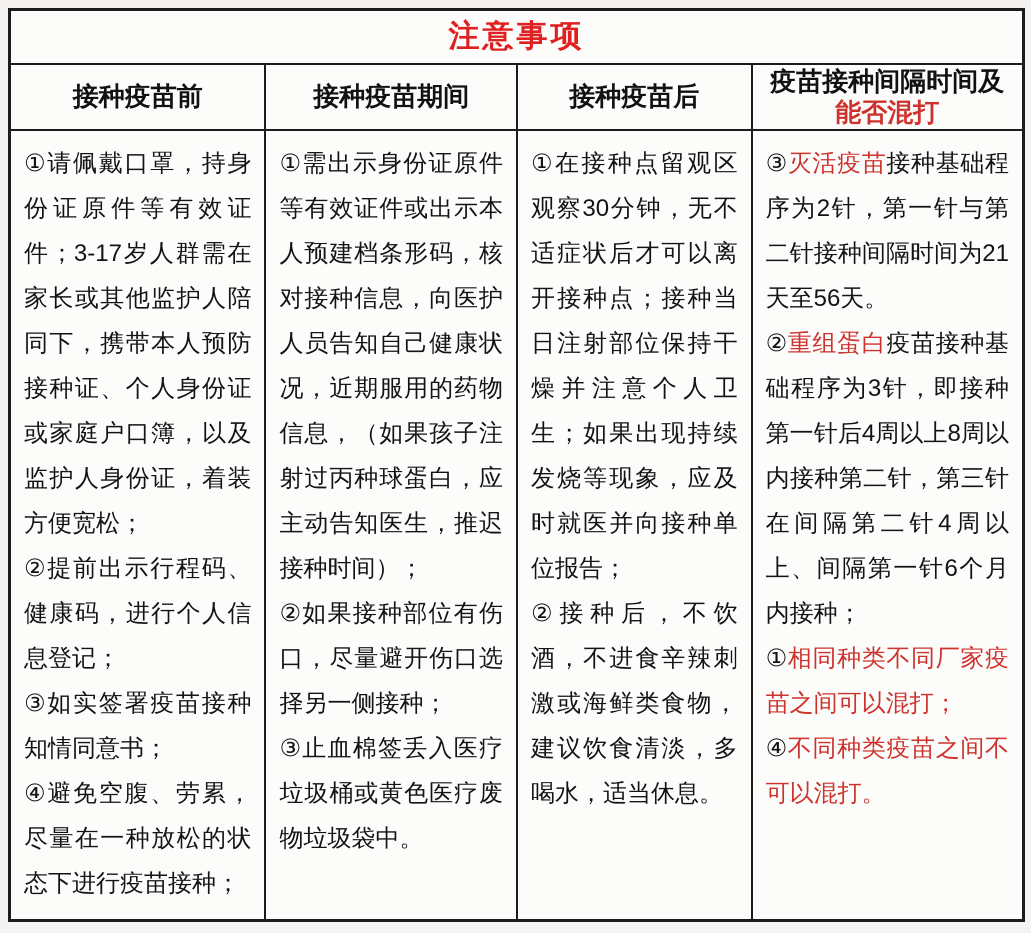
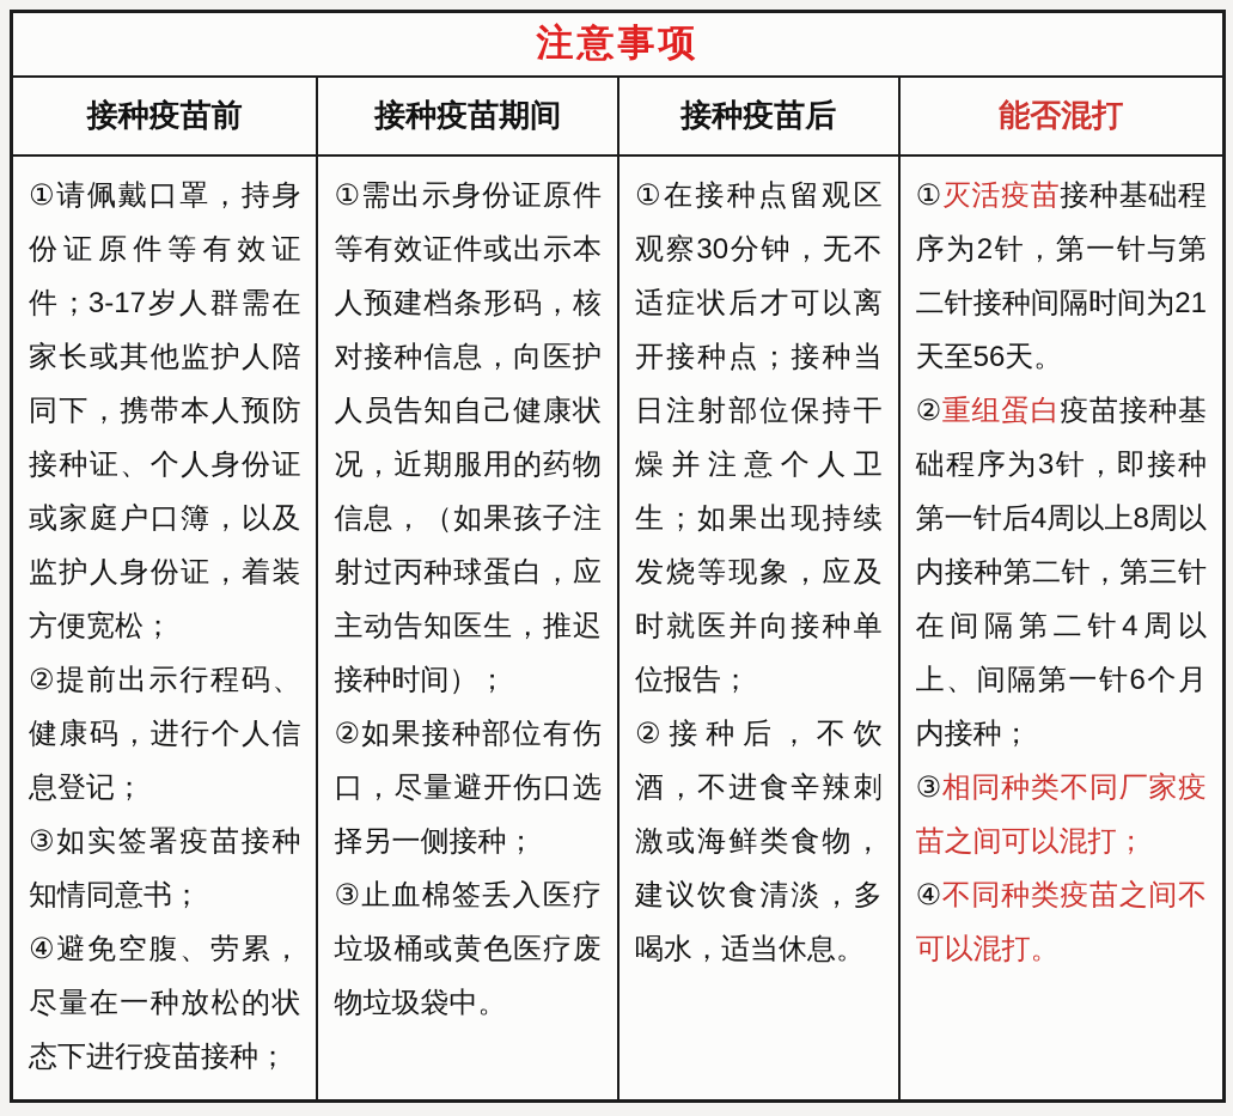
  注意事项
  接种疫苗前
  接种疫苗期间
  接种疫苗后
- 疫苗接种间隔时间及
  能否混打
  ①请佩戴口罩，持身份证原件等有效证件；3-17岁人群需在家长或其他监护人陪同下，携带本人预防接种证、个人身份证或家庭户口簿，以及监护人身份证，着装方便宽松；
  ②提前出示行程码、健康码，进行个人信息登记；
  ③如实签署疫苗接种知情同意书；
  ④避免空腹、劳累，尽量在一种放松的状态下进行疫苗接种；
  ①需出示身份证原件等有效证件或出示本人预建档条形码，核对接种信息，向医护人员告知自己健康状况，近期服用的药物信息，（如果孩子注射过丙种球蛋白，应主动告知医生，推迟接种时间）；
  ②如果接种部位有伤口，尽量避开伤口选择另一侧接种；
  ③止血棉签丢入医疗垃圾桶或黄色医疗废物垃圾袋中。
  ①在接种点留观区观察30分钟，无不适症状后才可以离开接种点；接种当日注射部位保持干燥并注意个人卫生；如果出现持续发烧等现象，应及时就医并向接种单位报告；
  ②接种后，不饮酒，不进食辛辣刺激或海鲜类食物，建议饮食清淡，多喝水，适当休息。
- ③灭活疫苗接种基础程序为2针，第一针与第二针接种间隔时间为21天至56天。
+ ①灭活疫苗接种基础程序为2针，第一针与第二针接种间隔时间为21天至56天。
  ②重组蛋白疫苗接种基础程序为3针，即接种第一针后4周以上8周以内接种第二针，第三针在间隔第二针4周以上、间隔第一针6个月内接种；
- ①相同种类不同厂家疫苗之间可以混打；
+ ③相同种类不同厂家疫苗之间可以混打；
  ④不同种类疫苗之间不可以混打。
